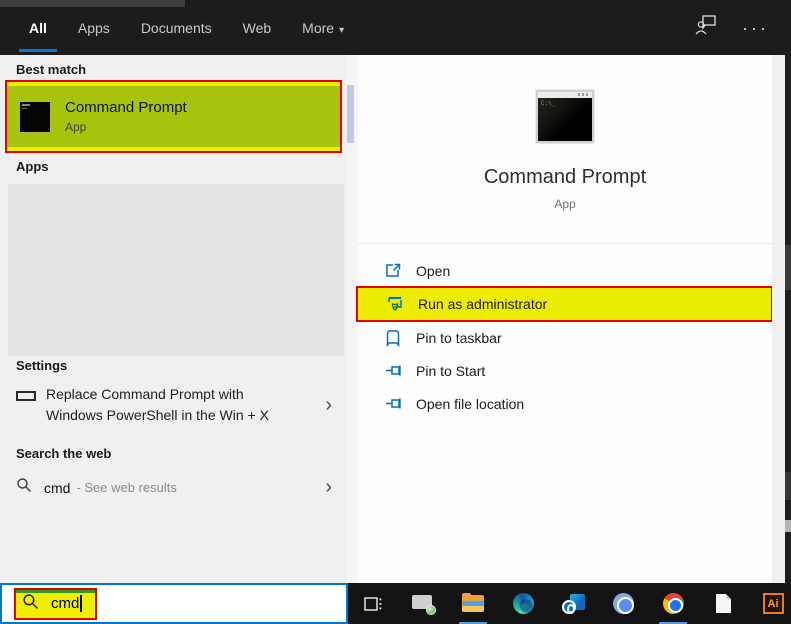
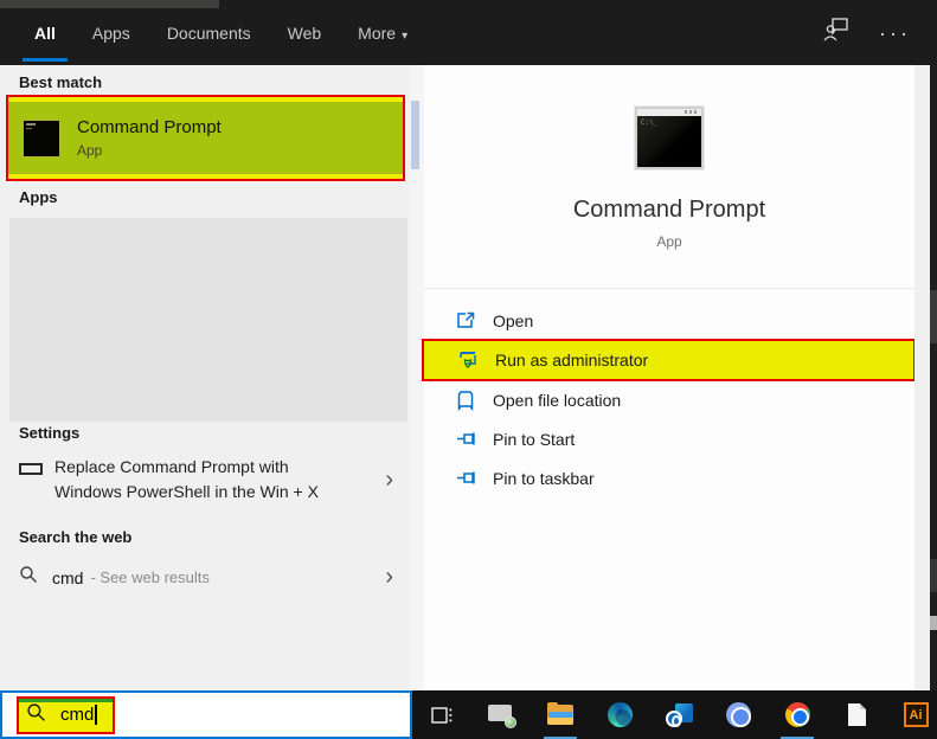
  All
  Apps
  Documents
  Web
  More ▾
  ···
  Best match
  Command Prompt
  App
  Apps
  Settings
  Replace Command Prompt with
  Windows PowerShell in the Win + X
  ›
  Search the web
  cmd
  - See web results
  ›
  Command Prompt
  App
  Open
  Run as administrator
- Pin to taskbar
+ Open file location
  Pin to Start
- Open file location
+ Pin to taskbar
  cmd
  Ai
